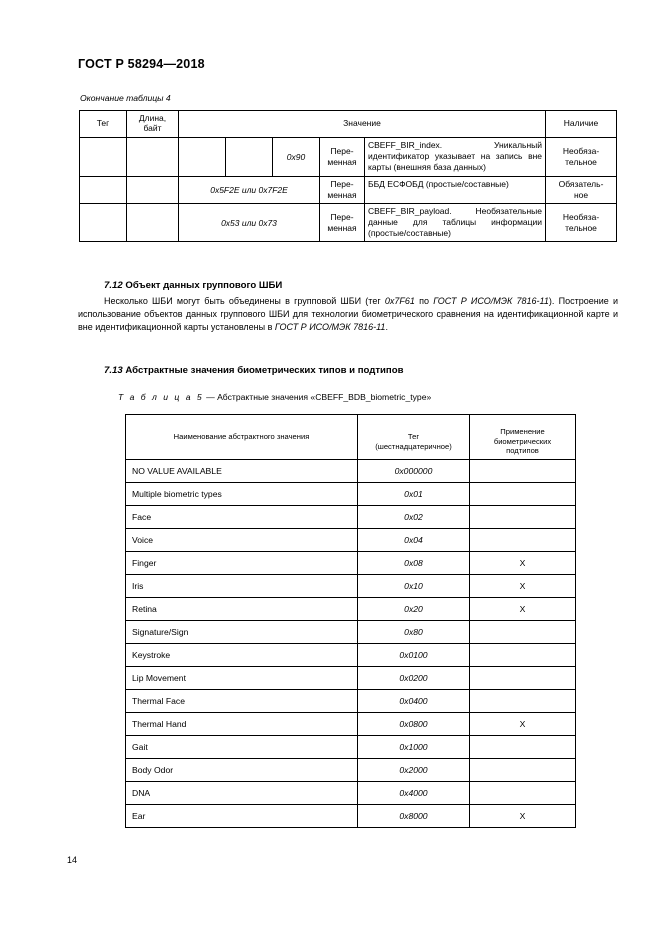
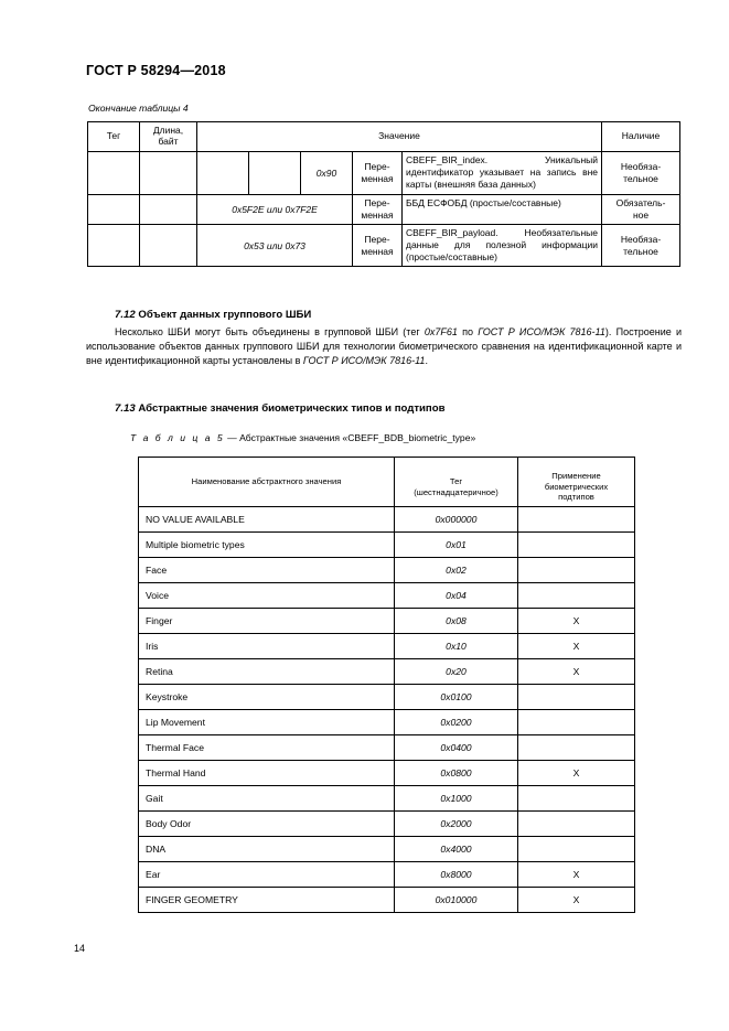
  ГОСТ Р 58294—2018
  Окончание таблицы 4
  Тег	Длина,байт	Значение	Наличие
  				0x90	Пере-менная	CBEFF_BIR_index. Уникальный идентификатор указывает на запись вне карты (внешняя база данных)	Необяза-тельное
  		0x5F2E или 0x7F2E	Пере-менная	ББД ЕСФОБД (простые/составные)	Обязатель-ное
- 		0x53 или 0x73	Пере-менная	CBEFF_BIR_payload. Необязательные данные для таблицы информации (простые/составные)	Необяза-тельное
+ 		0x53 или 0x73	Пере-менная	CBEFF_BIR_payload. Необязательные данные для полезной информации (простые/составные)	Необяза-тельное
  7.12 Объект данных группового ШБИ
  Несколько ШБИ могут быть объединены в групповой ШБИ (тег 0x7F61 по ГОСТ Р ИСО/МЭК 7816-11). Построение и использование объектов данных группового ШБИ для технологии биометрического сравнения на идентификационной карте и вне идентификационной карты установлены в ГОСТ Р ИСО/МЭК 7816-11.
  7.13 Абстрактные значения биометрических типов и подтипов
  Т а б л и ц а 5 — Абстрактные значения «CBEFF_BDB_biometric_type»
  Наименование абстрактного значения	Тег (шестнадцатеричное)	Применение биометрических подтипов
  NO VALUE AVAILABLE	0x000000
  Multiple biometric types	0x01
  Face	0x02
  Voice	0x04
  Finger	0x08	X
  Iris	0x10	X
  Retina	0x20	X
- Signature/Sign	0x80
  Keystroke	0x0100
  Lip Movement	0x0200
  Thermal Face	0x0400
  Thermal Hand	0x0800	X
  Gait	0x1000
  Body Odor	0x2000
  DNA	0x4000
  Ear	0x8000	X
+ FINGER GEOMETRY	0x010000	X
  14
